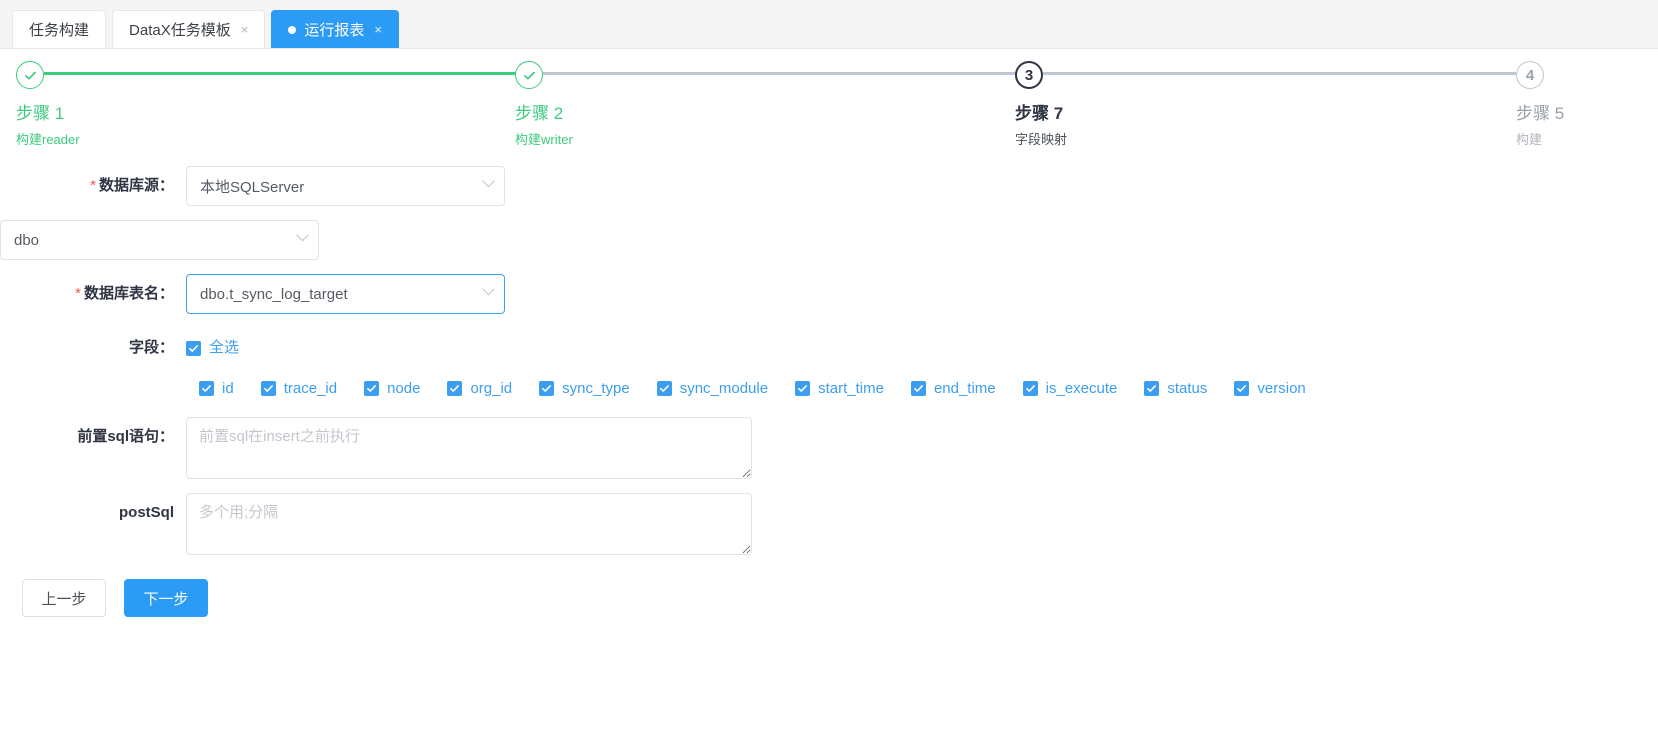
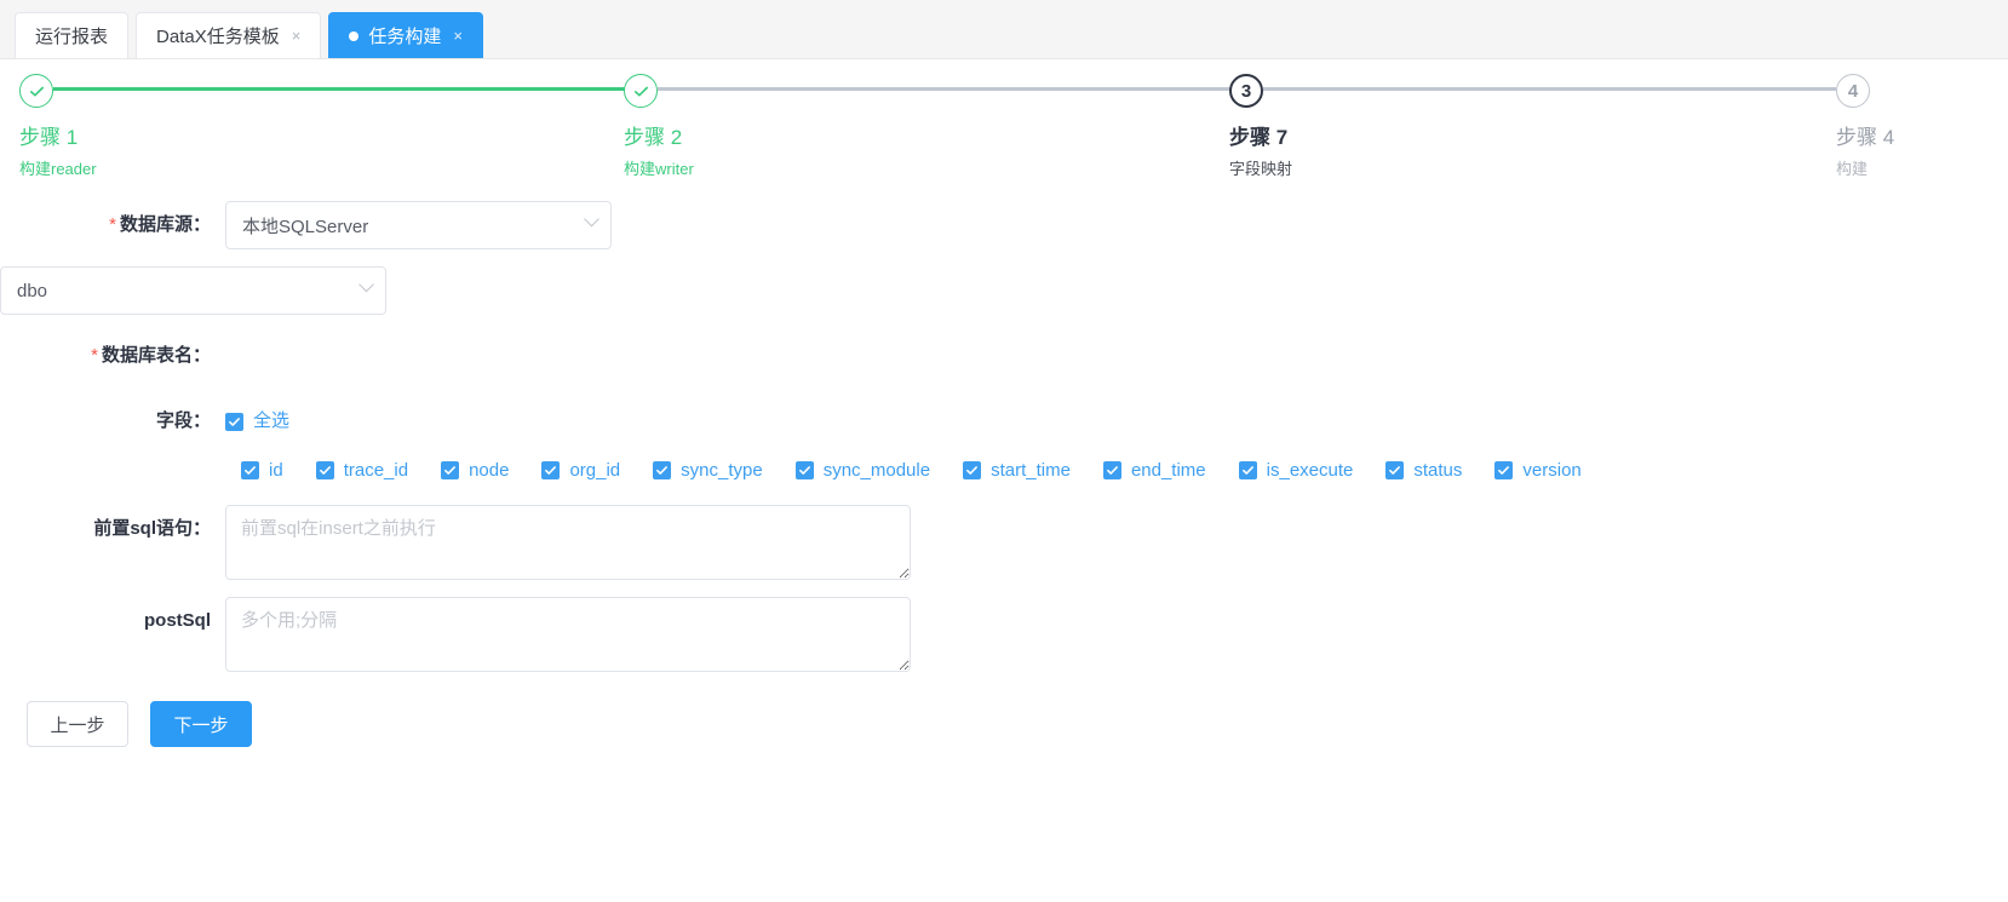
- 任务构建
+ 运行报表
  DataX任务模板
  ×
- 运行报表
+ 任务构建
  ×
  步骤 1
  构建reader
  步骤 2
  构建writer
  3
  步骤 7
  字段映射
  4
- 步骤 5
+ 步骤 4
  构建
  * 数据库源：
  本地SQLServer
  dbo
  * 数据库表名：
- dbo.t_sync_log_target
  字段：
  全选
  id
  trace_id
  node
  org_id
  sync_type
  sync_module
  start_time
  end_time
  is_execute
  status
  version
  前置sql语句：
  前置sql在insert之前执行
  postSql
  多个用;分隔
  上一步
  下一步
